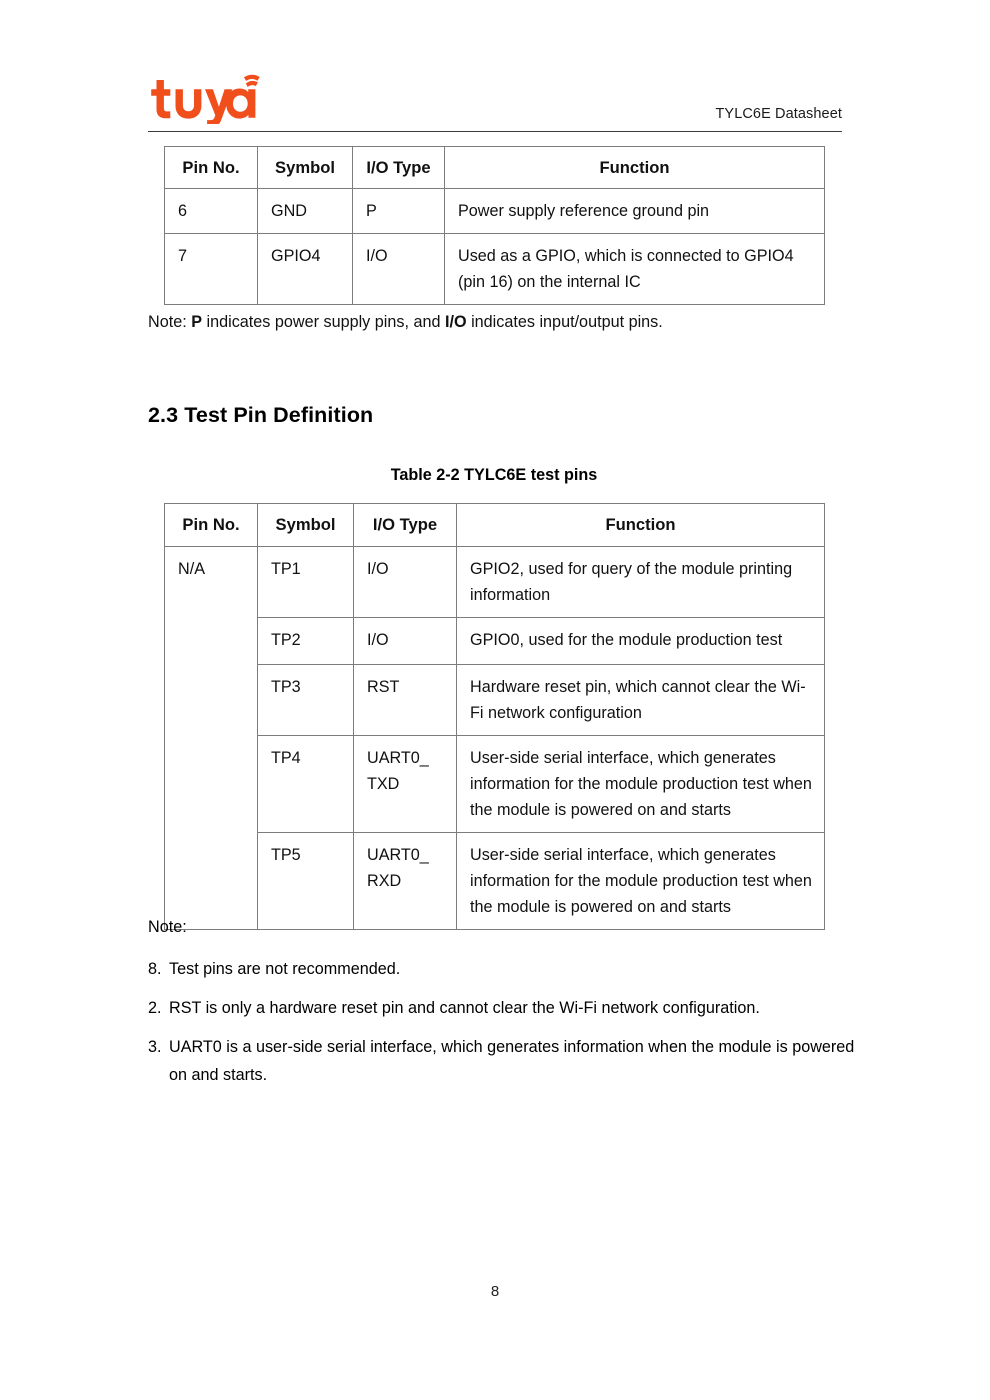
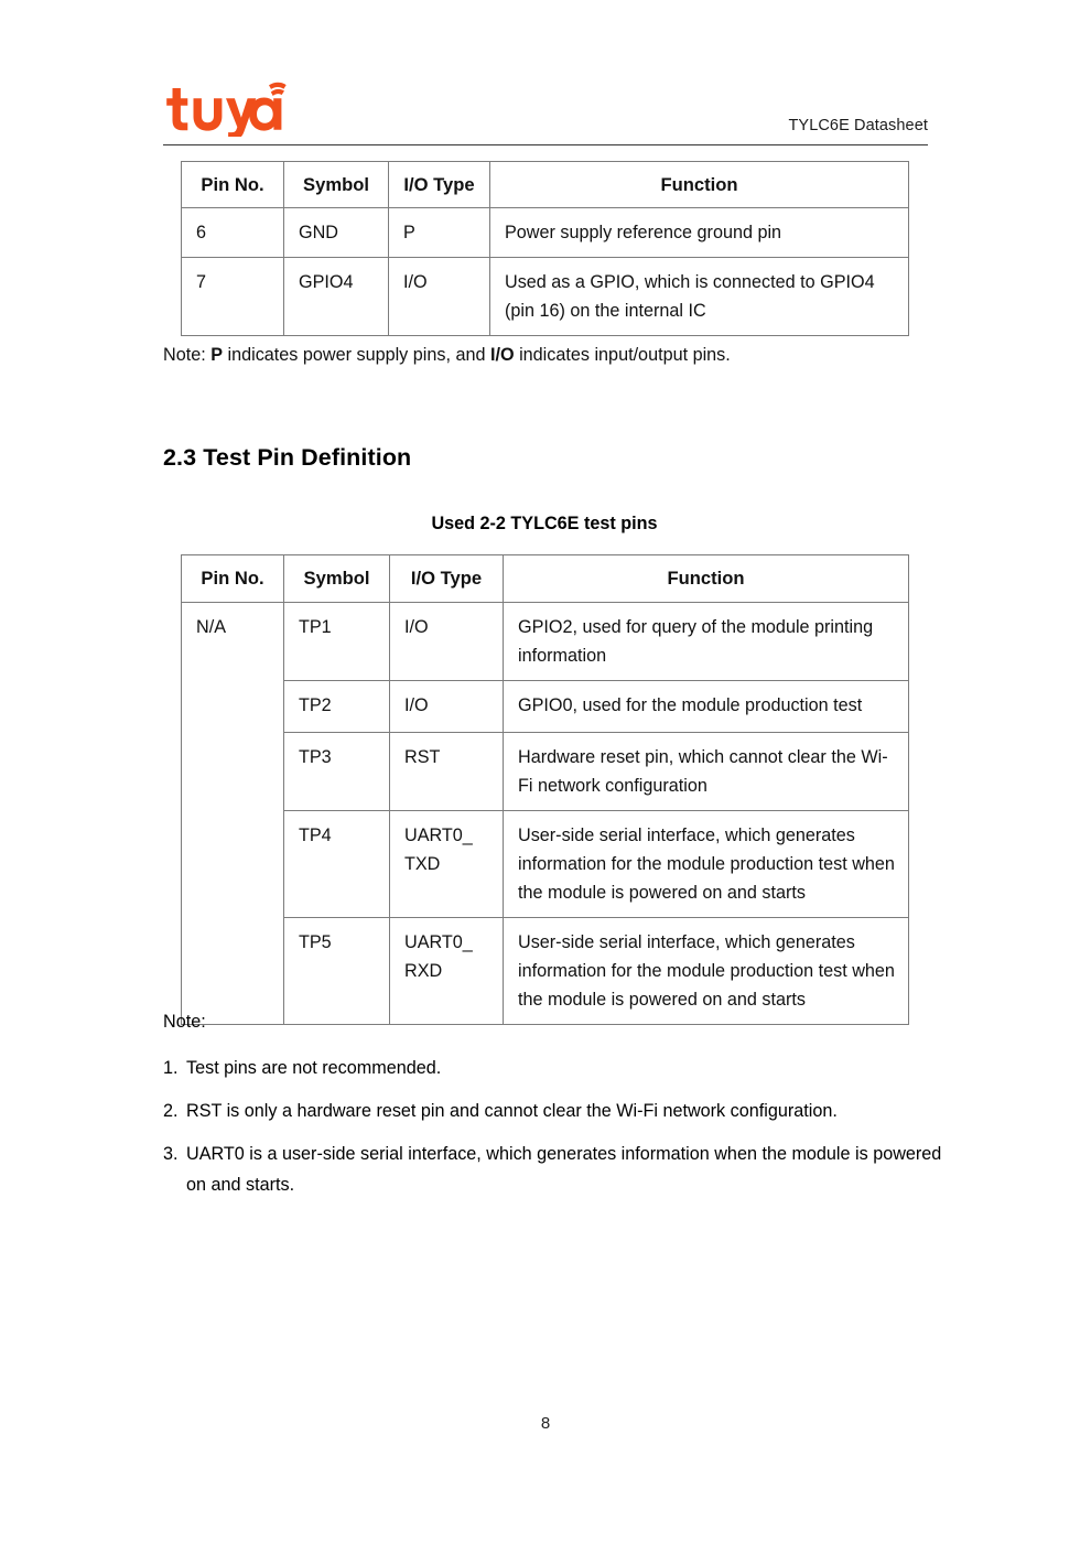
  TYLC6E Datasheet
  Pin No.	Symbol	I/O Type	Function
  6	GND	P	Power supply reference ground pin
  7	GPIO4	I/O	Used as a GPIO, which is connected to GPIO4 (pin 16) on the internal IC
  Note: P indicates power supply pins, and I/O indicates input/output pins.
  2.3 Test Pin Definition
- Table 2-2 TYLC6E test pins
+ Used 2-2 TYLC6E test pins
  Pin No.	Symbol	I/O Type	Function
  N/A	TP1	I/O	GPIO2, used for query of the module printing information
  TP2	I/O	GPIO0, used for the module production test
  TP3	RST	Hardware reset pin, which cannot clear the Wi-Fi network configuration
  TP4	UART0_ TXD	User-side serial interface, which generates information for the module production test when the module is powered on and starts
  TP5	UART0_ RXD	User-side serial interface, which generates information for the module production test when the module is powered on and starts
  Note:
- 8.
+ 1.
  Test pins are not recommended.
  2.
  RST is only a hardware reset pin and cannot clear the Wi-Fi network configuration.
  3.
  UART0 is a user-side serial interface, which generates information when the module is powered on and starts.
  8
